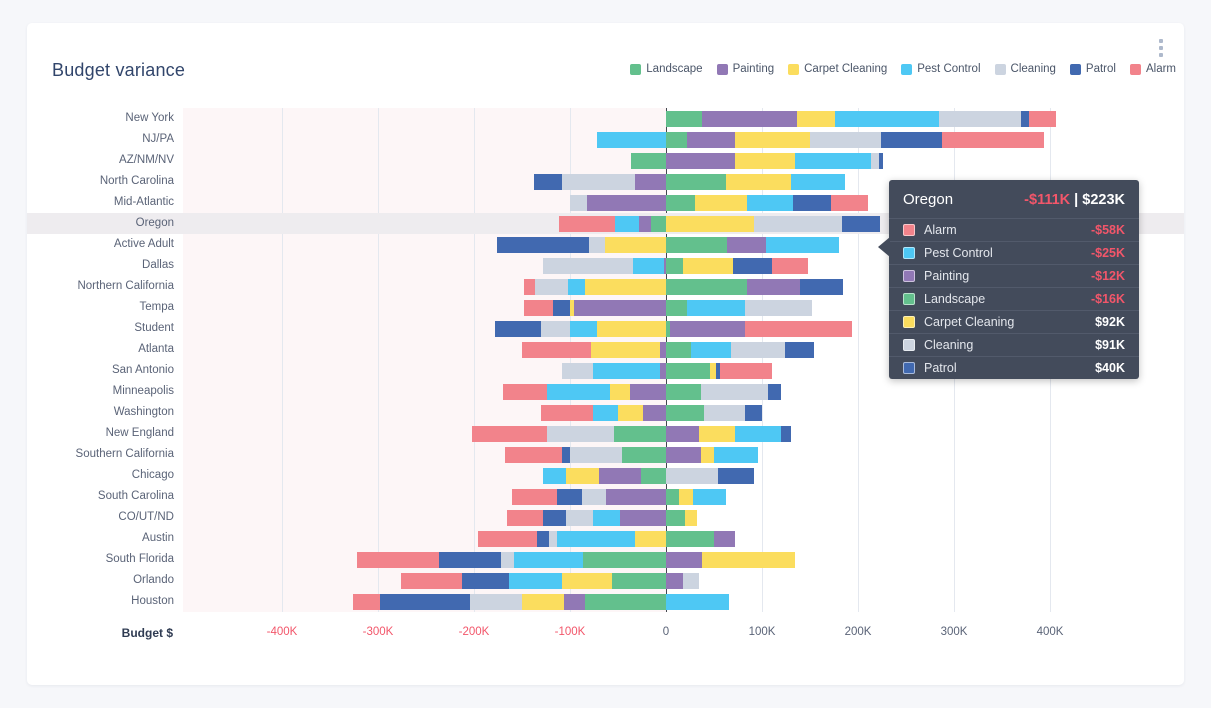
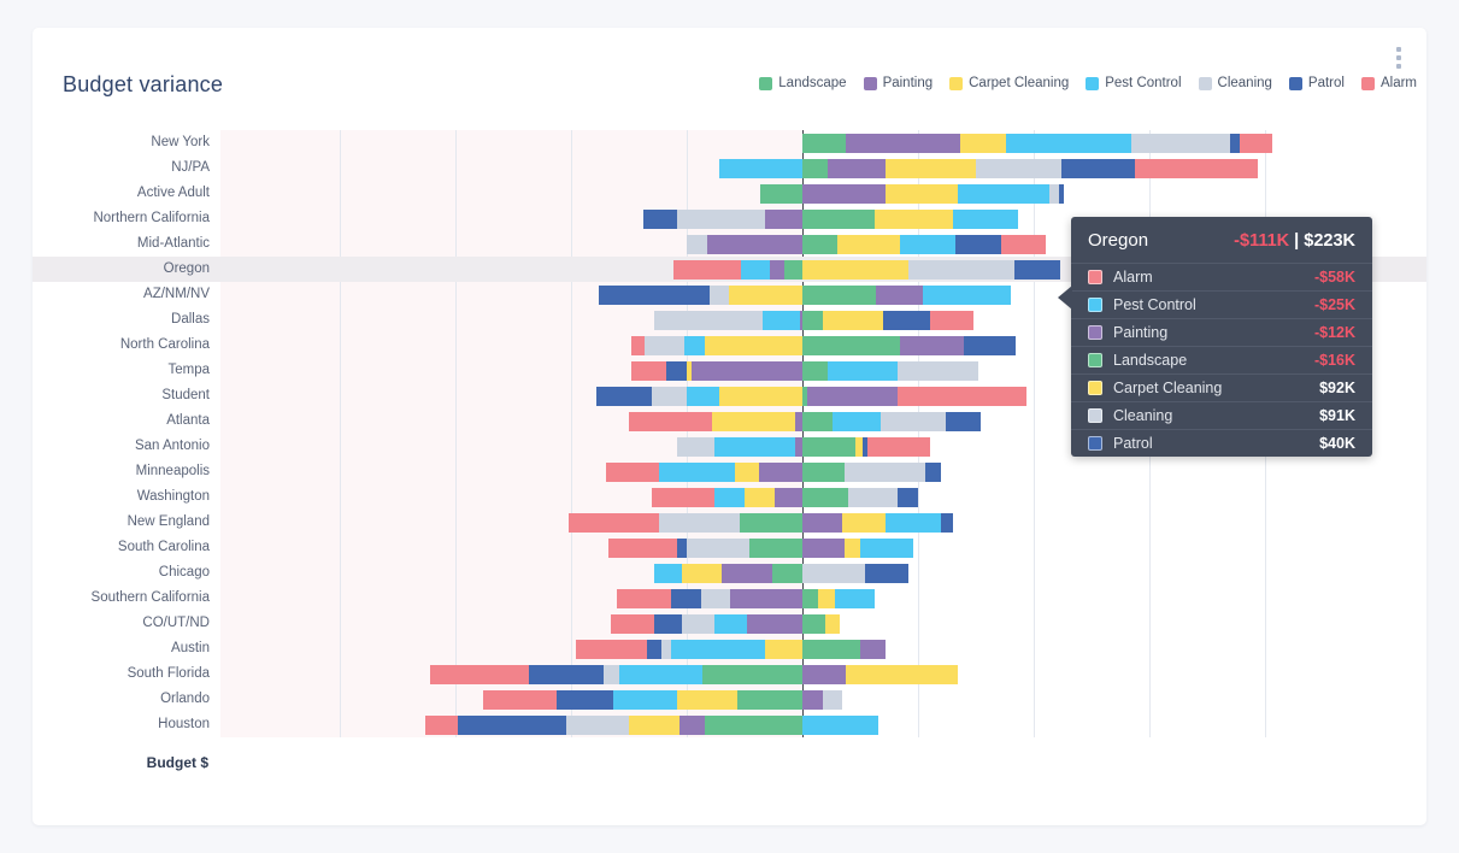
  Budget variance
  Landscape
  Painting
  Carpet Cleaning
  Pest Control
  Cleaning
  Patrol
  Alarm
  New York
  NJ/PA
- AZ/NM/NV
+ Active Adult
- North Carolina
+ Northern California
  Mid-Atlantic
  Oregon
- Active Adult
+ AZ/NM/NV
  Dallas
- Northern California
+ North Carolina
  Tempa
  Student
  Atlanta
  San Antonio
  Minneapolis
  Washington
  New England
- Southern California
+ South Carolina
  Chicago
- South Carolina
+ Southern California
  CO/UT/ND
  Austin
  South Florida
  Orlando
  Houston
- -400K
- -300K
- -200K
- -100K
- 0
- 100K
- 200K
- 300K
- 400K
  Budget $
  Oregon
  -$111K | $223K
  Alarm
  -$58K
  Pest Control
  -$25K
  Painting
  -$12K
  Landscape
  -$16K
  Carpet Cleaning
  $92K
  Cleaning
  $91K
  Patrol
  $40K
